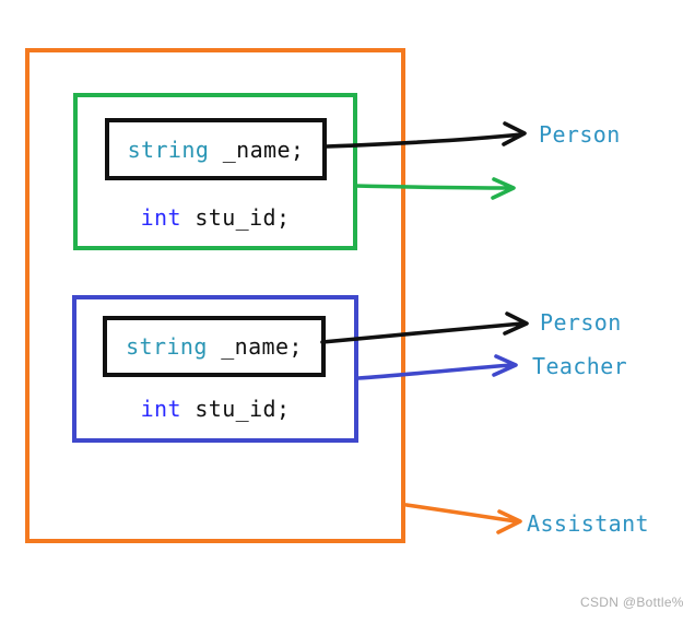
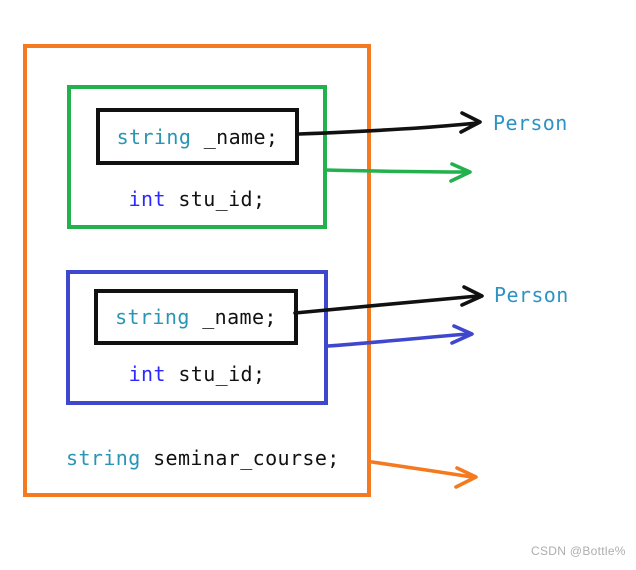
  string _name;
  int stu_id;
  string _name;
  int stu_id;
+ string seminar_course;
  Person
  Person
- Teacher
- Assistant
  CSDN @Bottle%
